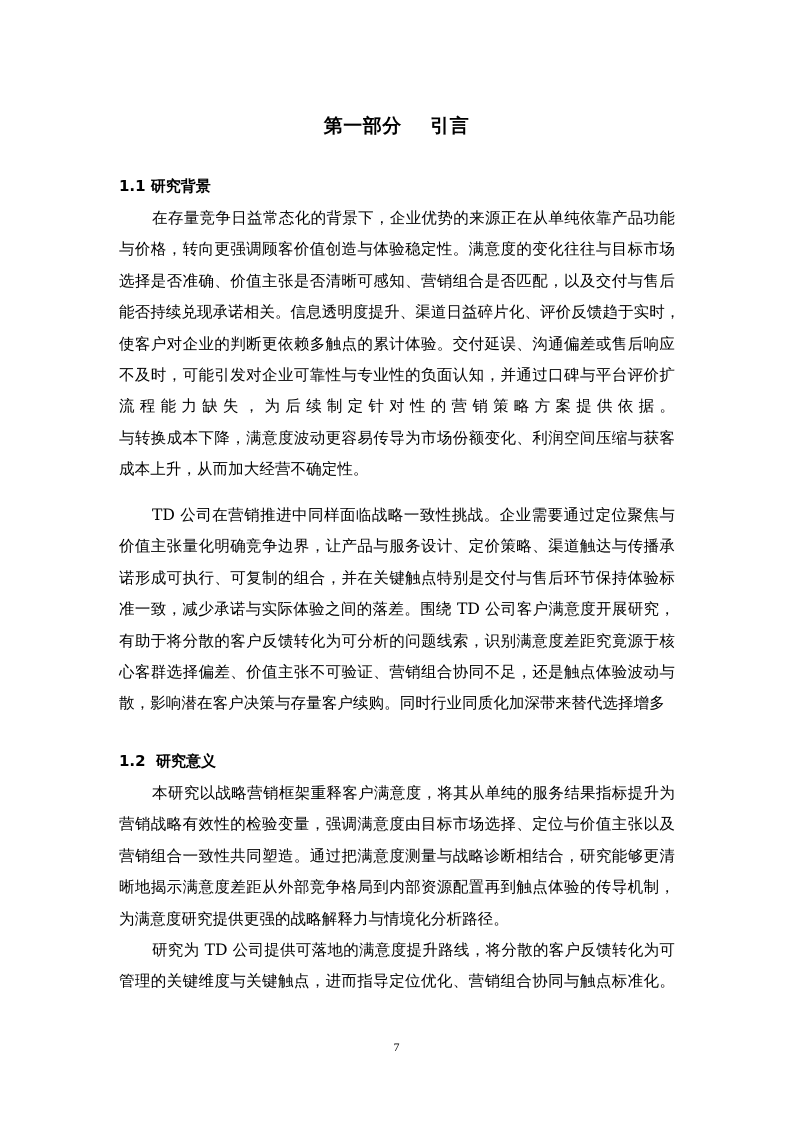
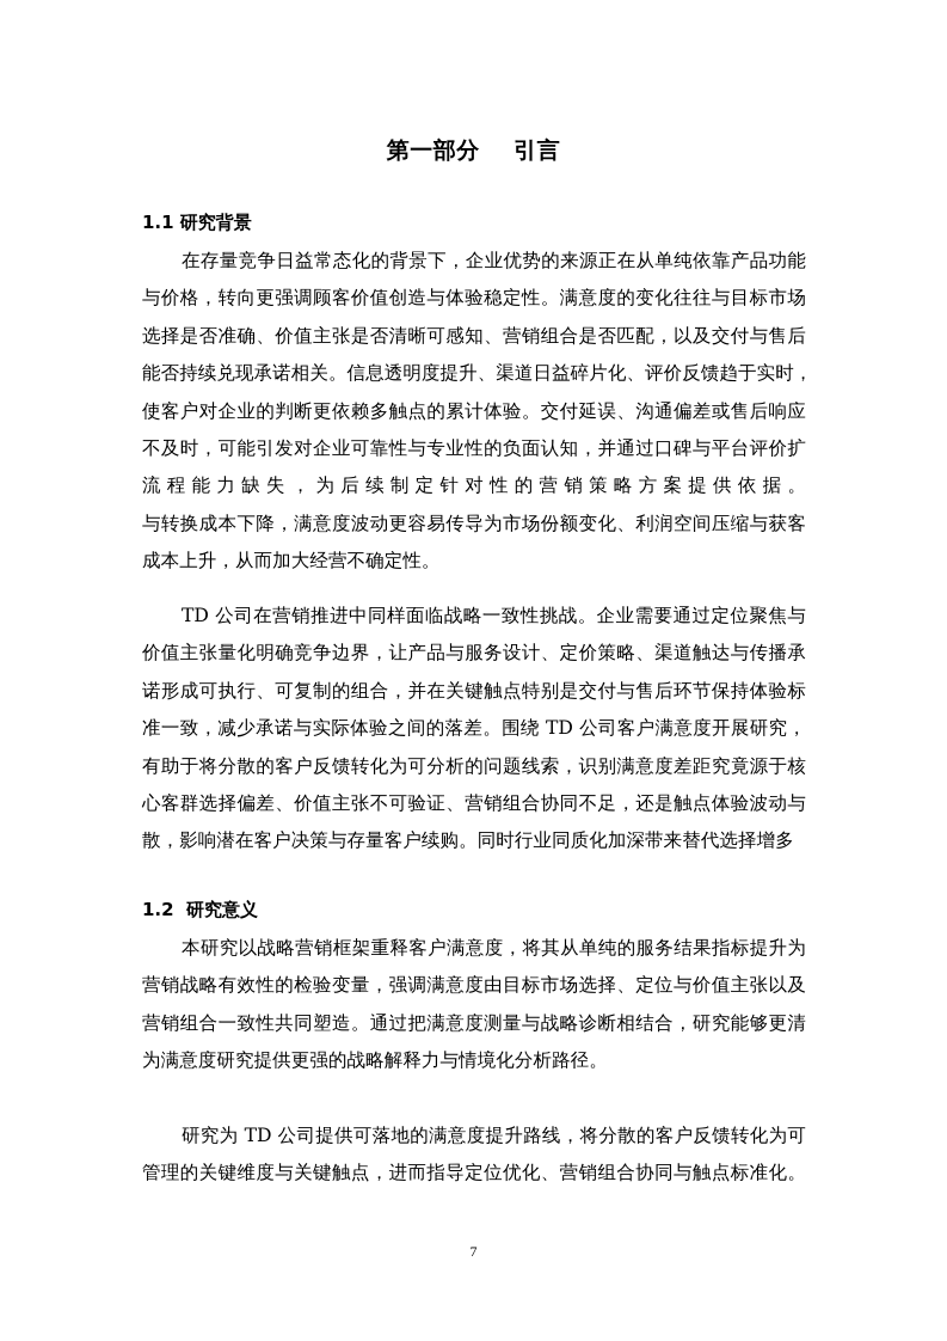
  第一部分 引言
  1.1 研究背景
  在存量竞争日益常态化的背景下，企业优势的来源正在从单纯依靠产品功能
  与价格，转向更强调顾客价值创造与体验稳定性。满意度的变化往往与目标市场
  选择是否准确、价值主张是否清晰可感知、营销组合是否匹配，以及交付与售后
  能否持续兑现承诺相关。信息透明度提升、渠道日益碎片化、评价反馈趋于实时，
  使客户对企业的判断更依赖多触点的累计体验。交付延误、沟通偏差或售后响应
  不及时，可能引发对企业可靠性与专业性的负面认知，并通过口碑与平台评价扩
  流程能力缺失，为后续制定针对性的营销策略方案提供依据。
  与转换成本下降，满意度波动更容易传导为市场份额变化、利润空间压缩与获客
  成本上升，从而加大经营不确定性。
  TD 公司在营销推进中同样面临战略一致性挑战。企业需要通过定位聚焦与
  价值主张量化明确竞争边界，让产品与服务设计、定价策略、渠道触达与传播承
  诺形成可执行、可复制的组合，并在关键触点特别是交付与售后环节保持体验标
  准一致，减少承诺与实际体验之间的落差。围绕 TD 公司客户满意度开展研究，
  有助于将分散的客户反馈转化为可分析的问题线索，识别满意度差距究竟源于核
  心客群选择偏差、价值主张不可验证、营销组合协同不足，还是触点体验波动与
  散，影响潜在客户决策与存量客户续购。同时行业同质化加深带来替代选择增多
  1.2 研究意义
  本研究以战略营销框架重释客户满意度，将其从单纯的服务结果指标提升为
  营销战略有效性的检验变量，强调满意度由目标市场选择、定位与价值主张以及
  营销组合一致性共同塑造。通过把满意度测量与战略诊断相结合，研究能够更清
- 晰地揭示满意度差距从外部竞争格局到内部资源配置再到触点体验的传导机制，
  为满意度研究提供更强的战略解释力与情境化分析路径。
  研究为 TD 公司提供可落地的满意度提升路线，将分散的客户反馈转化为可
  管理的关键维度与关键触点，进而指导定位优化、营销组合协同与触点标准化。
  7
